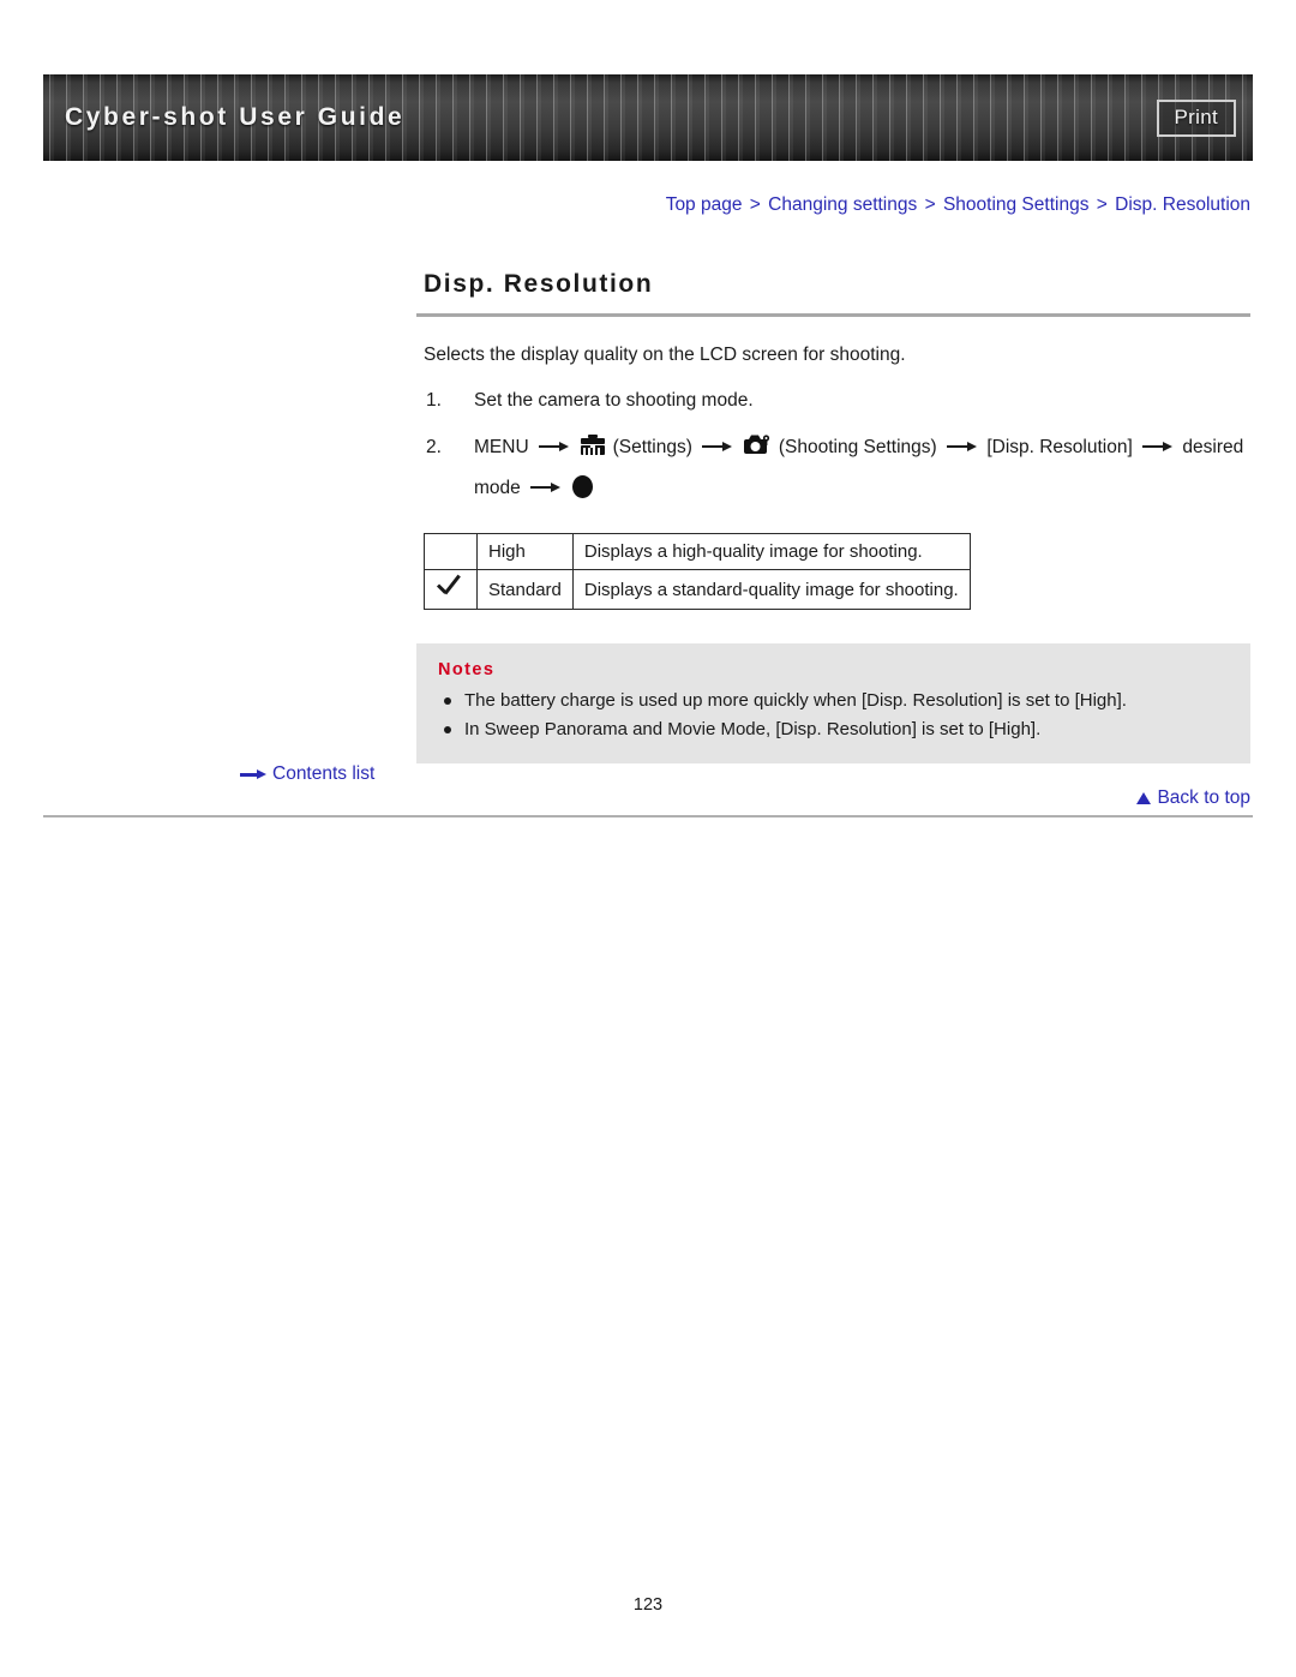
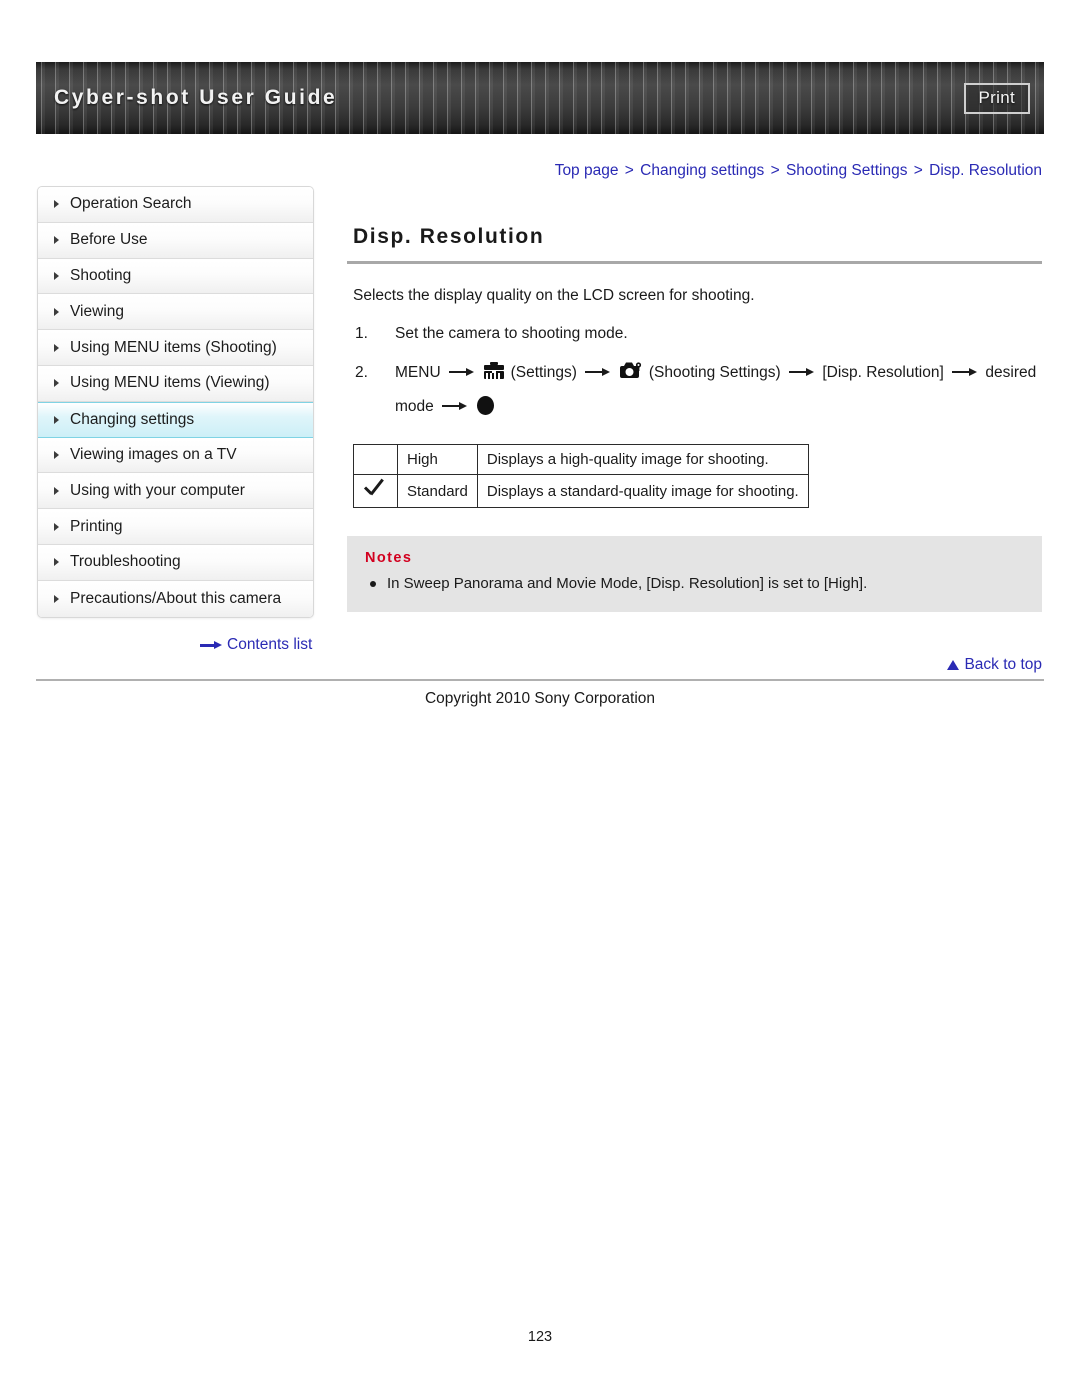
  Cyber-shot User Guide
  Print
  Top page > Changing settings > Shooting Settings > Disp. Resolution
+ Operation Search
+ Before Use
+ Shooting
+ Viewing
+ Using MENU items (Shooting)
+ Using MENU items (Viewing)
+ Changing settings
+ Viewing images on a TV
+ Using with your computer
+ Printing
+ Troubleshooting
+ Precautions/About this camera
  Contents list
  Disp. Resolution
  Selects the display quality on the LCD screen for shooting.
  1.
  Set the camera to shooting mode.
  2.
  MENU (Settings) (Shooting Settings) [Disp. Resolution] desired mode
  	High	Displays a high-quality image for shooting.
  	Standard	Displays a standard-quality image for shooting.
  Notes
- The battery charge is used up more quickly when [Disp. Resolution] is set to [High].
  In Sweep Panorama and Movie Mode, [Disp. Resolution] is set to [High].
  Back to top
+ Copyright 2010 Sony Corporation
  123
